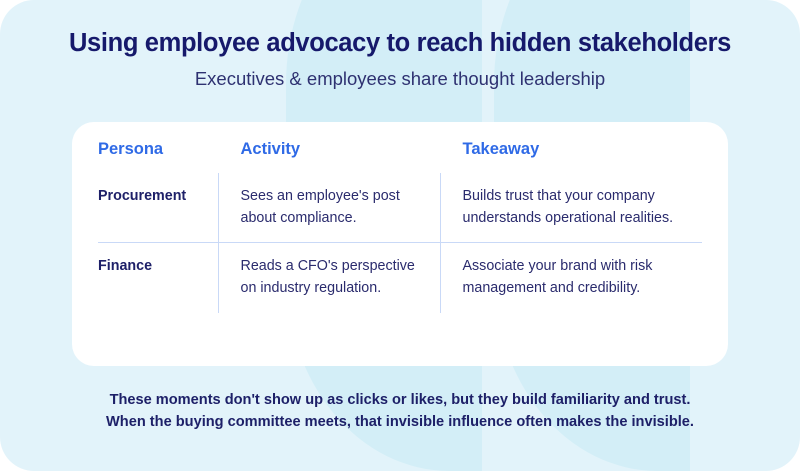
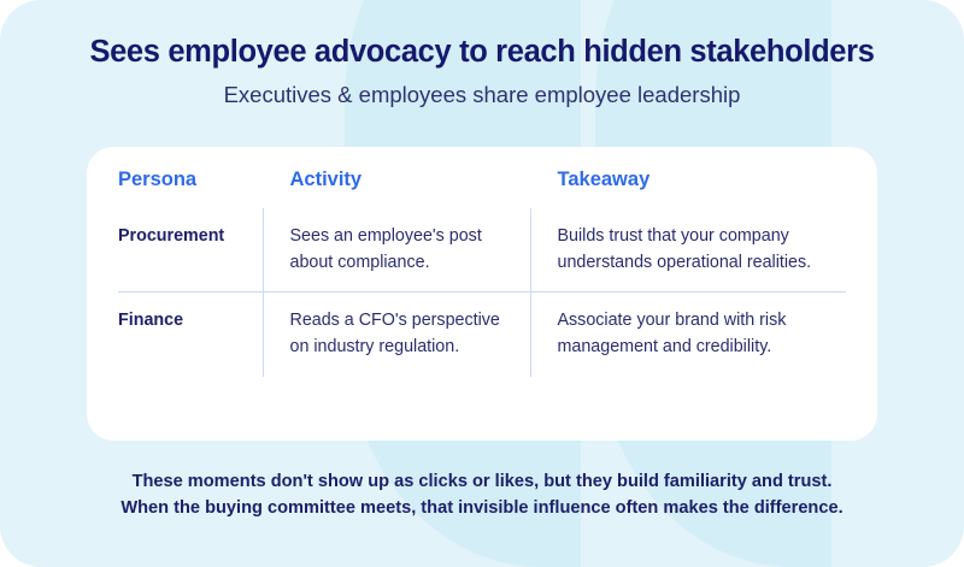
- Using employee advocacy to reach hidden stakeholders
+ Sees employee advocacy to reach hidden stakeholders
- Executives & employees share thought leadership
+ Executives & employees share employee leadership
  Persona	Activity	Takeaway
  Procurement	Sees an employee's post about compliance.	Builds trust that your company understands operational realities.
  Finance	Reads a CFO's perspective on industry regulation.	Associate your brand with risk management and credibility.
  These moments don't show up as clicks or likes, but they build familiarity and trust.
- When the buying committee meets, that invisible influence often makes the invisible.
+ When the buying committee meets, that invisible influence often makes the difference.
